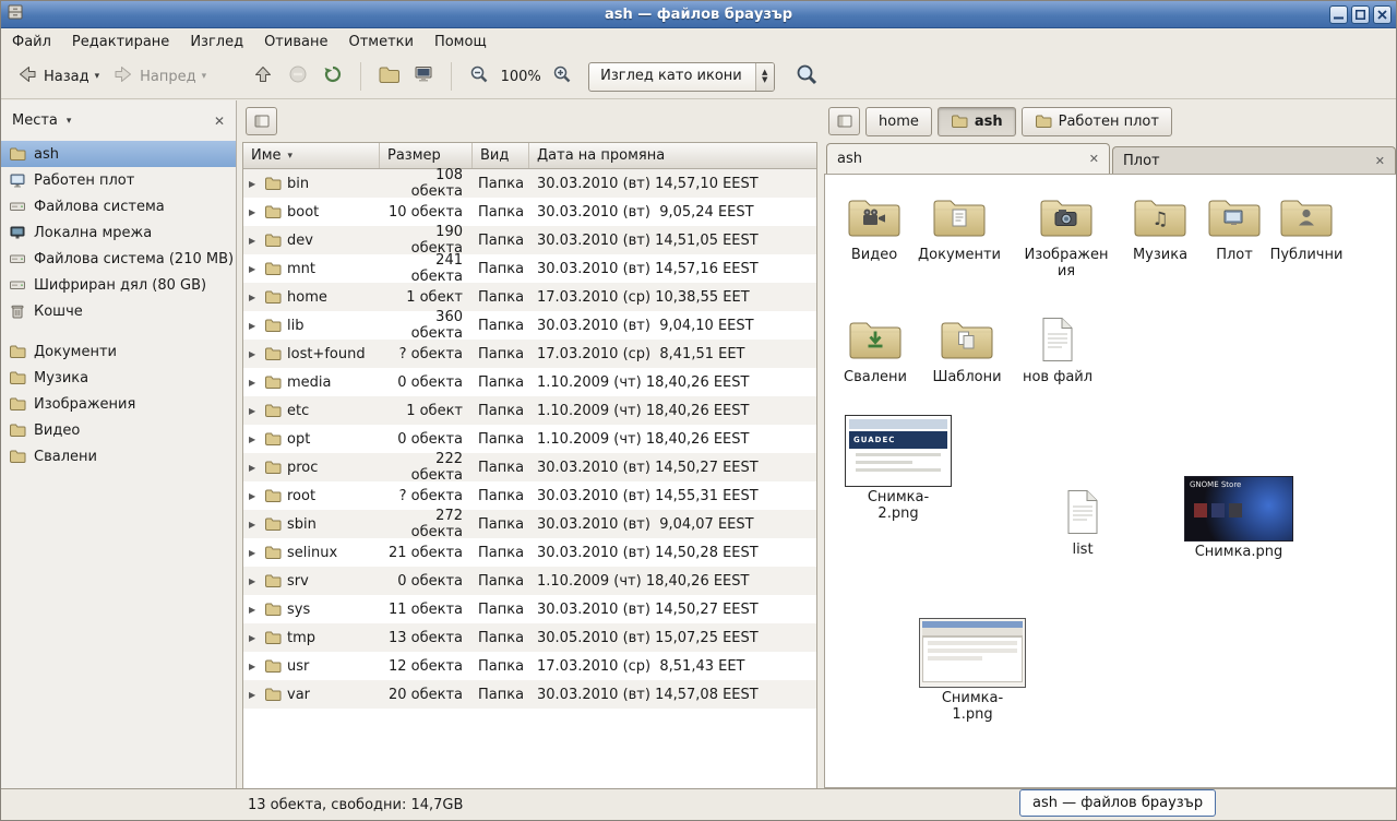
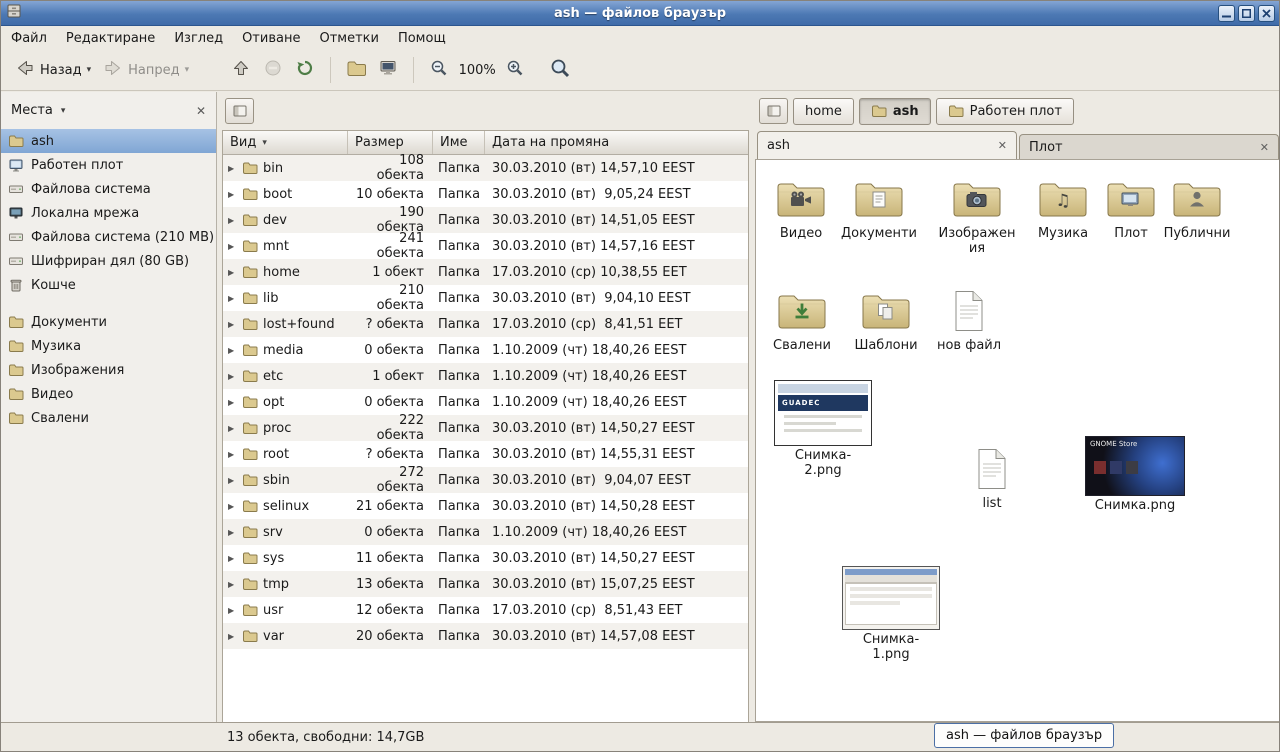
  ash — файлов браузър
  Файл
  Редактиране
  Изглед
  Отиване
  Отметки
  Помощ
  Назад
  ▾
  Напред
  ▾
  100%
- Изглед като икони
- ▲
- ▼
  Места
  ▾
  ✕
  ash
  Работен плот
  Файлова система
  Локална мрежа
  Файлова система (210 MB)
  Шифриран дял (80 GB)
  Кошче
  Документи
  Музика
  Изображения
  Видео
  Свалени
- Име
+ Вид
  ▾
  Размер
- Вид
+ Име
  Дата на промяна
  ▶
  bin
  108 обекта
  Папка
  30.03.2010 (вт) 14,57,10 EEST
  ▶
  boot
  10 обекта
  Папка
  30.03.2010 (вт) 9,05,24 EEST
  ▶
  dev
  190 обекта
  Папка
  30.03.2010 (вт) 14,51,05 EEST
  ▶
  mnt
  241 обекта
  Папка
  30.03.2010 (вт) 14,57,16 EEST
  ▶
  home
  1 обект
  Папка
  17.03.2010 (ср) 10,38,55 EET
  ▶
  lib
- 360 обекта
+ 210 обекта
  Папка
  30.03.2010 (вт) 9,04,10 EEST
  ▶
  lost+found
  ? обекта
  Папка
  17.03.2010 (ср) 8,41,51 EET
  ▶
  media
  0 обекта
  Папка
  1.10.2009 (чт) 18,40,26 EEST
  ▶
  etc
  1 обект
  Папка
  1.10.2009 (чт) 18,40,26 EEST
  ▶
  opt
  0 обекта
  Папка
  1.10.2009 (чт) 18,40,26 EEST
  ▶
  proc
  222 обекта
  Папка
  30.03.2010 (вт) 14,50,27 EEST
  ▶
  root
  ? обекта
  Папка
  30.03.2010 (вт) 14,55,31 EEST
  ▶
  sbin
  272 обекта
  Папка
  30.03.2010 (вт) 9,04,07 EEST
  ▶
  selinux
  21 обекта
  Папка
  30.03.2010 (вт) 14,50,28 EEST
  ▶
  srv
  0 обекта
  Папка
  1.10.2009 (чт) 18,40,26 EEST
  ▶
  sys
  11 обекта
  Папка
  30.03.2010 (вт) 14,50,27 EEST
  ▶
  tmp
  13 обекта
  Папка
- 30.05.2010 (вт) 15,07,25 EEST
+ 30.03.2010 (вт) 15,07,25 EEST
  ▶
  usr
  12 обекта
  Папка
  17.03.2010 (ср) 8,51,43 EET
  ▶
  var
  20 обекта
  Папка
  30.03.2010 (вт) 14,57,08 EEST
  home
  ash
  Работен плот
  ash
  ✕
  Плот
  ✕
  Видео
  Документи
  Изображения
  ♫
  Музика
  Плот
  Публични
  Свалени
  Шаблони
  нов файл
  GUADEC
  Снимка-2.png
  list
  GNOME Store
  Снимка.png
  Снимка-1.png
  13 обекта, свободни: 14,7GB
  ash — файлов браузър
